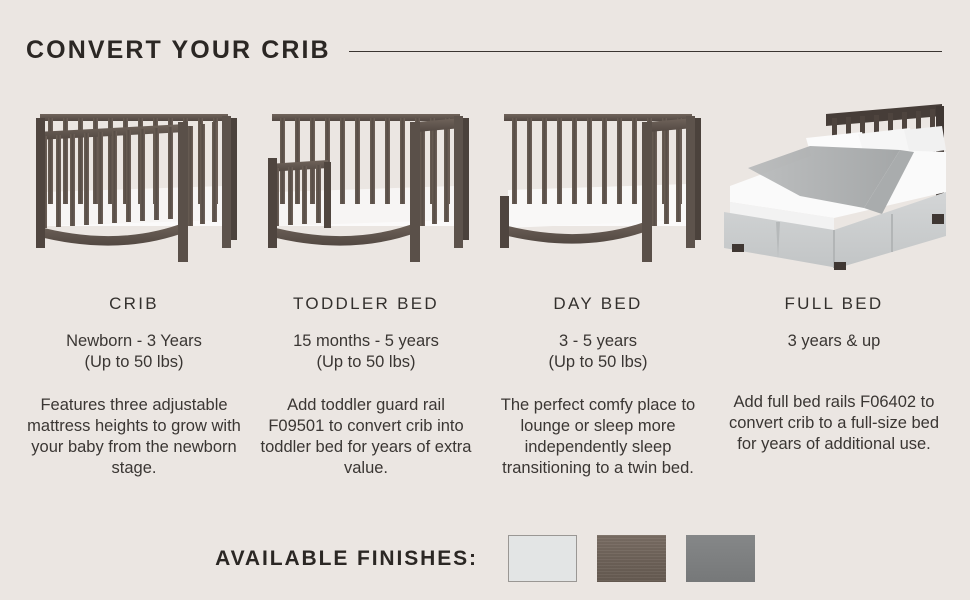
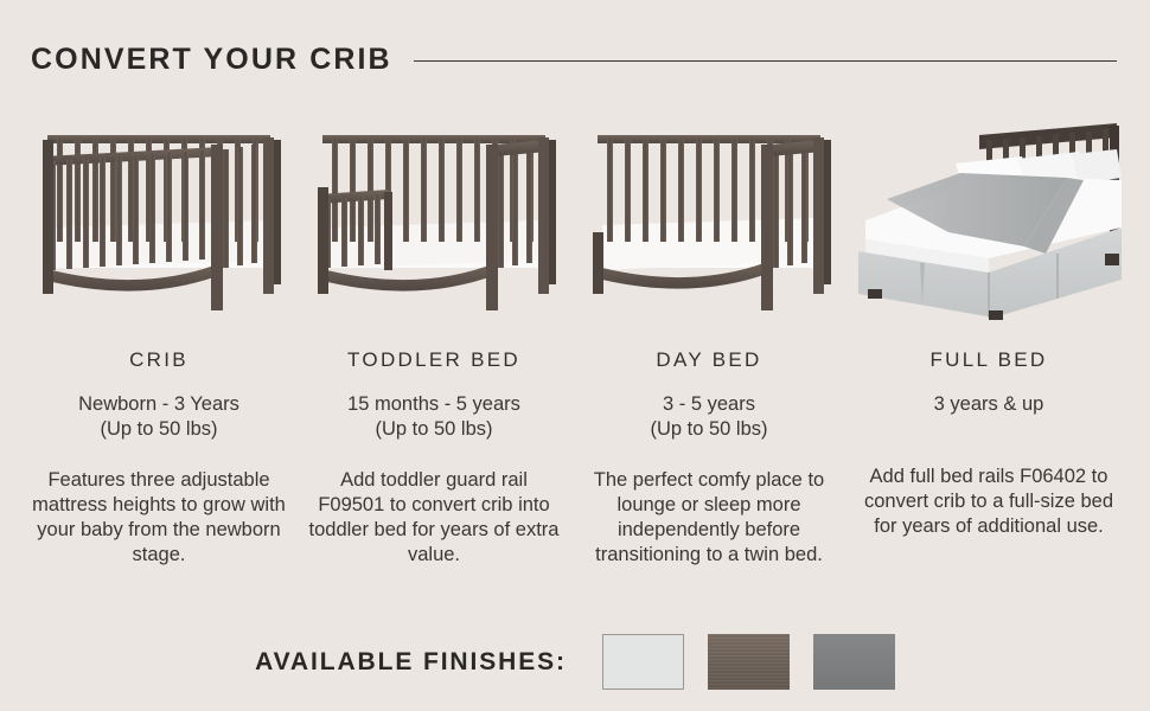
  CONVERT YOUR CRIB
  CRIB
  Newborn - 3 Years
  (Up to 50 lbs)
  Features three adjustable mattress heights to grow with your baby from the newborn stage.
  TODDLER BED
  15 months - 5 years
  (Up to 50 lbs)
  Add toddler guard rail F09501 to convert crib into toddler bed for years of extra value.
  DAY BED
  3 - 5 years
  (Up to 50 lbs)
- The perfect comfy place to lounge or sleep more independently sleep transitioning to a twin bed.
+ The perfect comfy place to lounge or sleep more independently before transitioning to a twin bed.
  FULL BED
  3 years & up
  Add full bed rails F06402 to convert crib to a full-size bed for years of additional use.
  AVAILABLE FINISHES:
